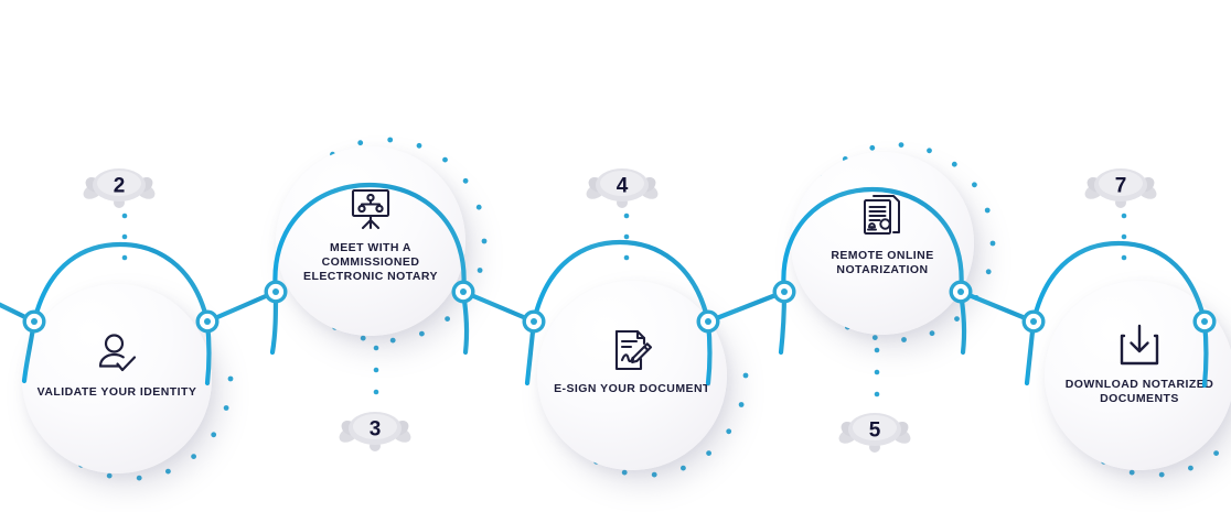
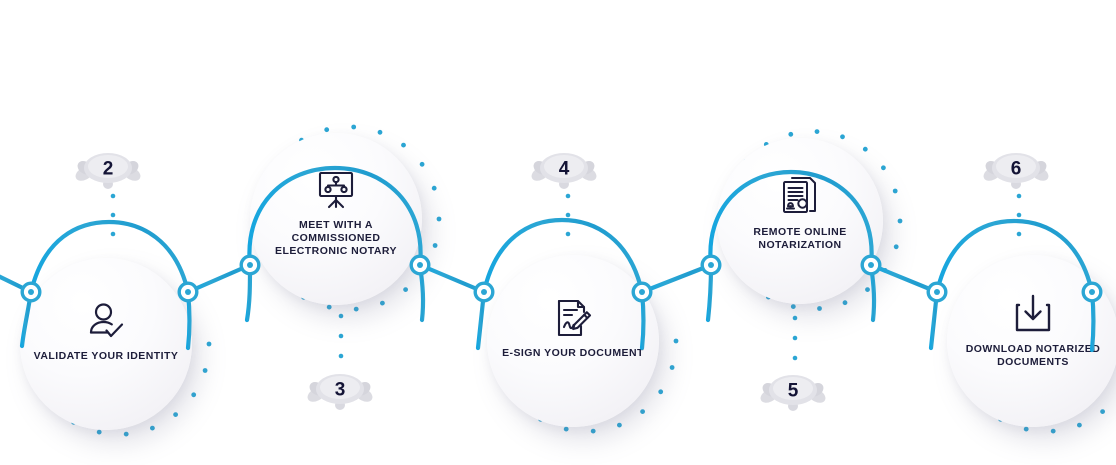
  VALIDATE YOUR IDENTITY
  MEET WITH A COMMISSIONED ELECTRONIC NOTARY
  E-SIGN YOUR DOCUMENT
  REMOTE ONLINE NOTARIZATION
  DOWNLOAD NOTARIZED DOCUMENTS
  2
  3
  4
  5
- 7
+ 6
